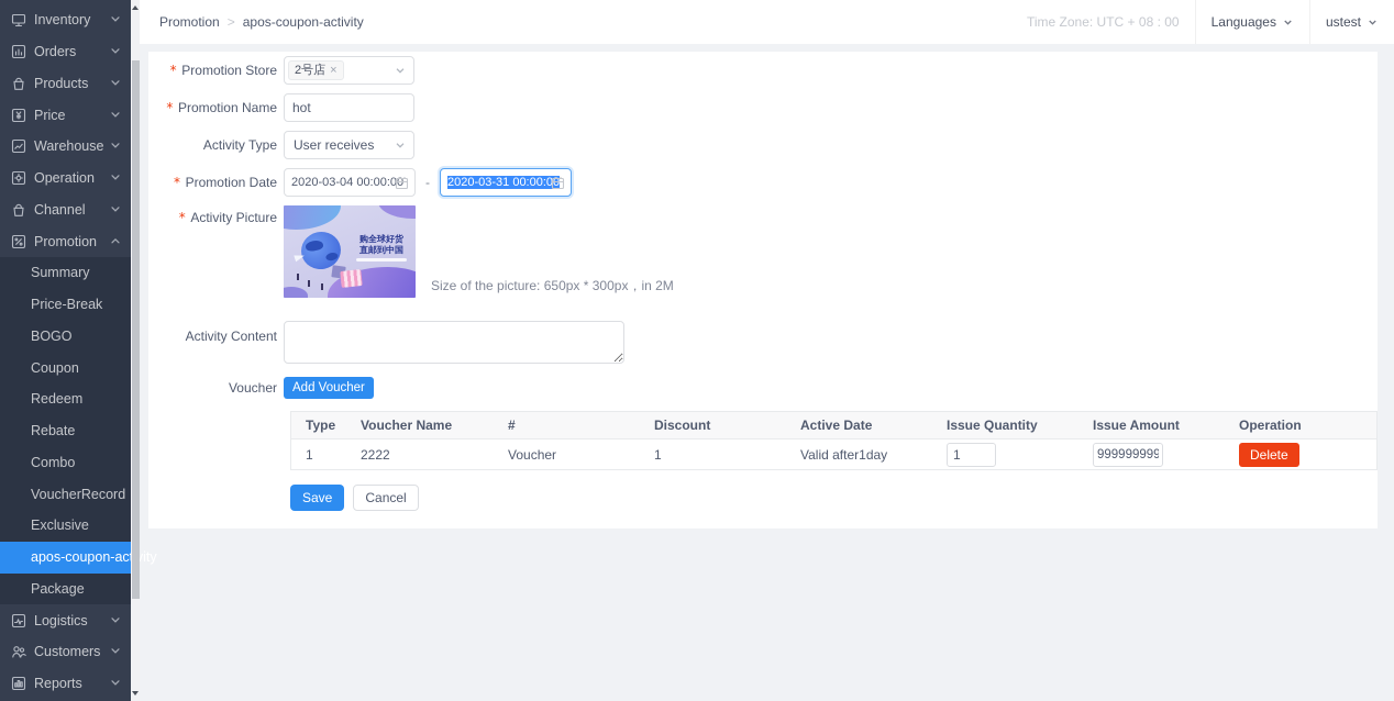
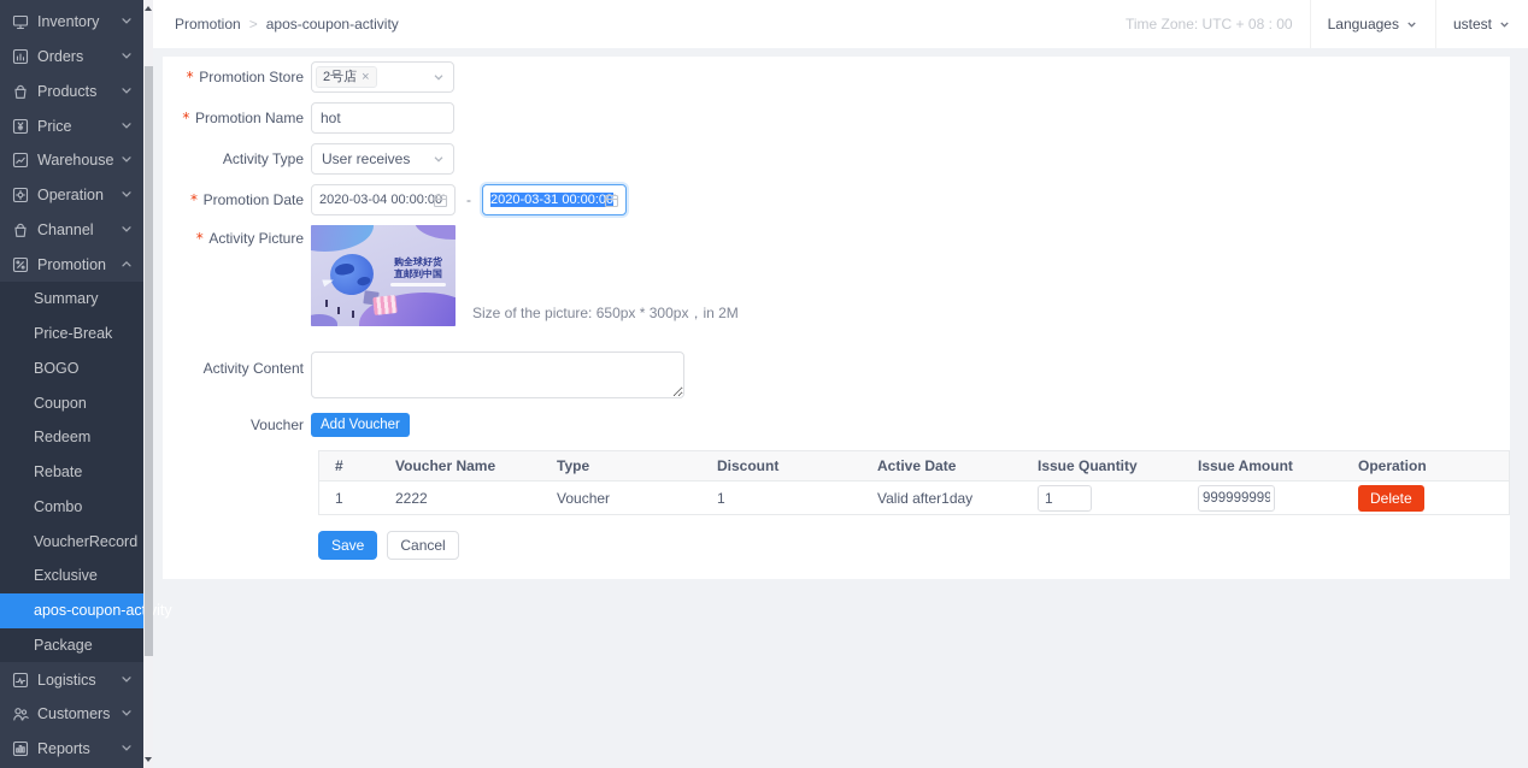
  Inventory
  Orders
  Products
  Price
  Warehouse
  Operation
  Channel
  Promotion
  Summary
  Price-Break
  BOGO
  Coupon
  Redeem
  Rebate
  Combo
  VoucherRecord
  Exclusive
  apos-coupon-acvity
  Package
  Logistics
  Customers
  Reports
  Promotion
  >
  apos-coupon-activity
  Time Zone: UTC + 08 : 00
  Languages
  ustest
  * Promotion Store
  2号店
  ×
  * Promotion Name
  hot
  Activity Type
  User receives
  * Promotion Date
  2020-03-04 00:00:00
  -
  2020-03-31 00:00:00
  * Activity Picture
  购全球好货
  直邮到中国
  Size of the picture: 650px * 300px，in 2M
  Activity Content
  Voucher
  Add Voucher
- Type
+ #
  Voucher Name
- #
+ Type
  Discount
  Active Date
  Issue Quantity
  Issue Amount
  Operation
  1
  2222
  Voucher
  1
  Valid after1day
  1
  999999999
  Delete
  Save
  Cancel
